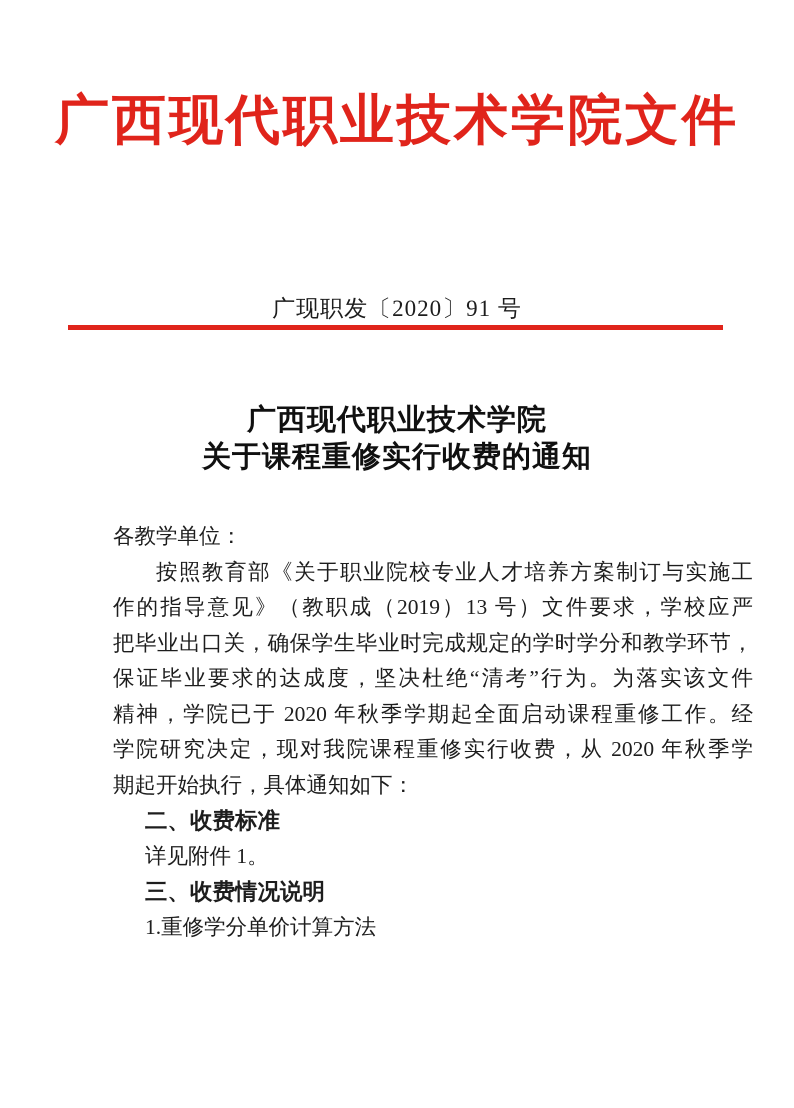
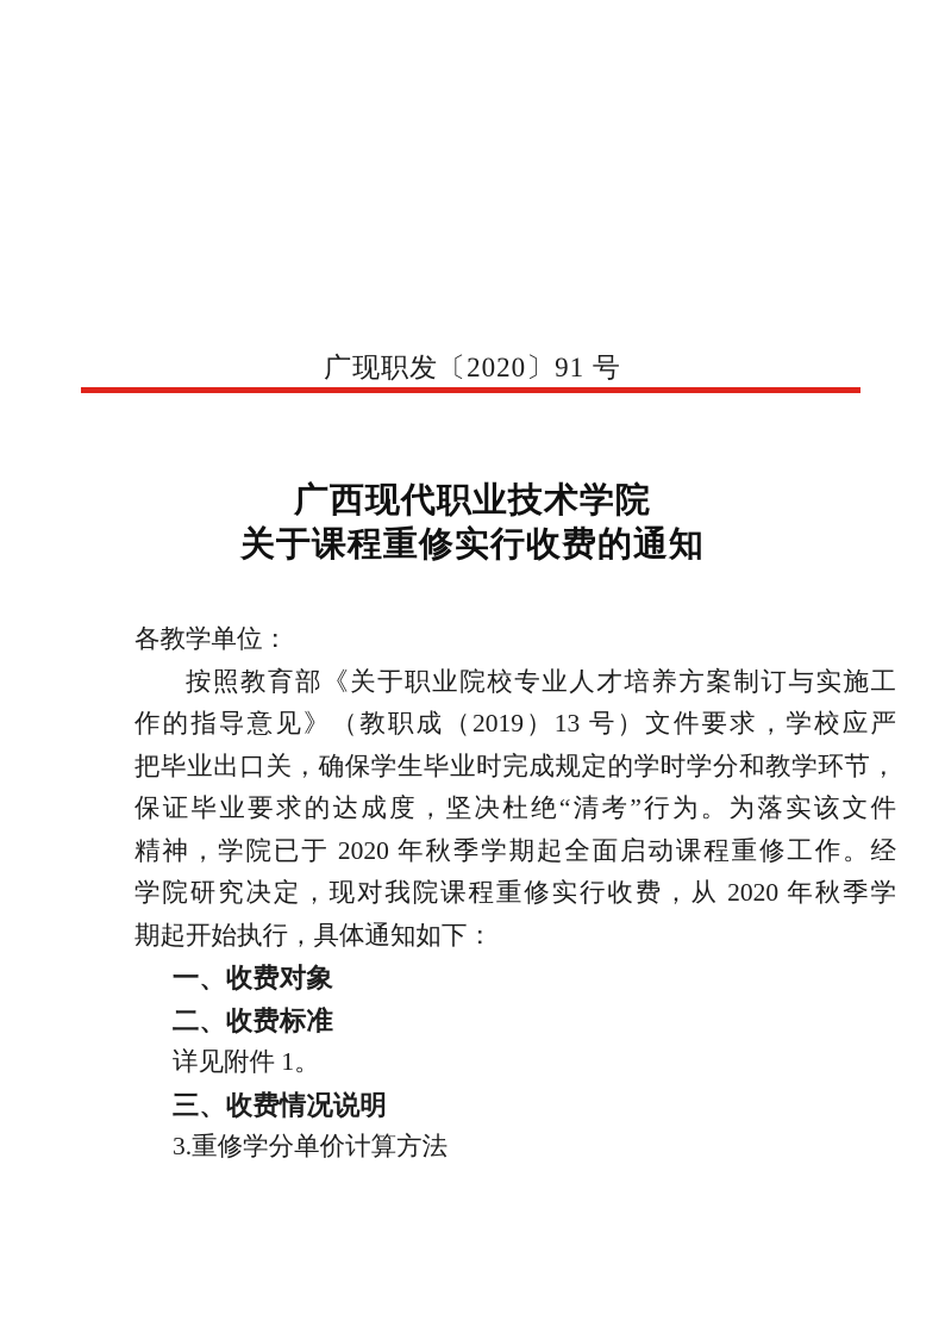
- 广西现代职业技术学院文件
  广现职发〔2020〕91 号
  广西现代职业技术学院
  关于课程重修实行收费的通知
  各教学单位：
  按照教育部《关于职业院校专业人才培养方案制订与实施工
  作的指导意见》（教职成（2019）13 号）文件要求，学校应严
  把毕业出口关，确保学生毕业时完成规定的学时学分和教学环节，
  保证毕业要求的达成度，坚决杜绝“清考”行为。为落实该文件
  精神，学院已于 2020 年秋季学期起全面启动课程重修工作。经
  学院研究决定，现对我院课程重修实行收费，从 2020 年秋季学
  期起开始执行，具体通知如下：
+ 一、收费对象
  二、收费标准
  详见附件 1。
  三、收费情况说明
- 1.重修学分单价计算方法
+ 3.重修学分单价计算方法
